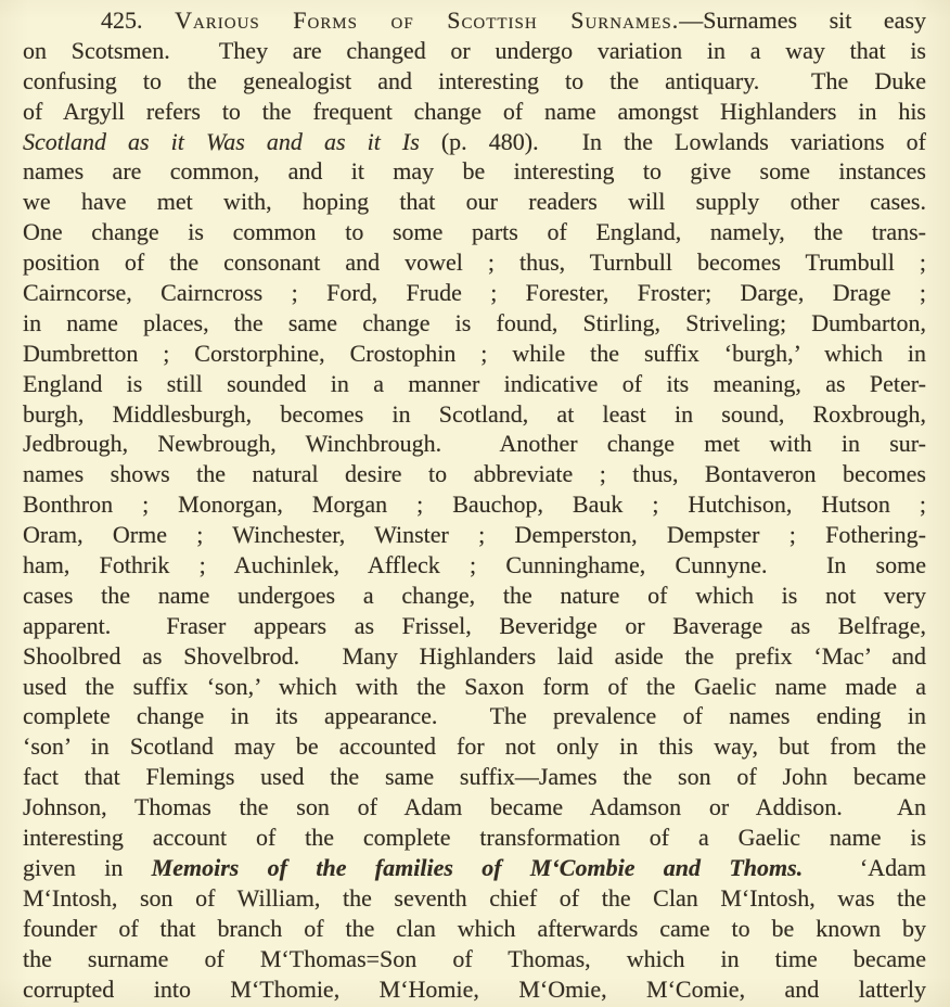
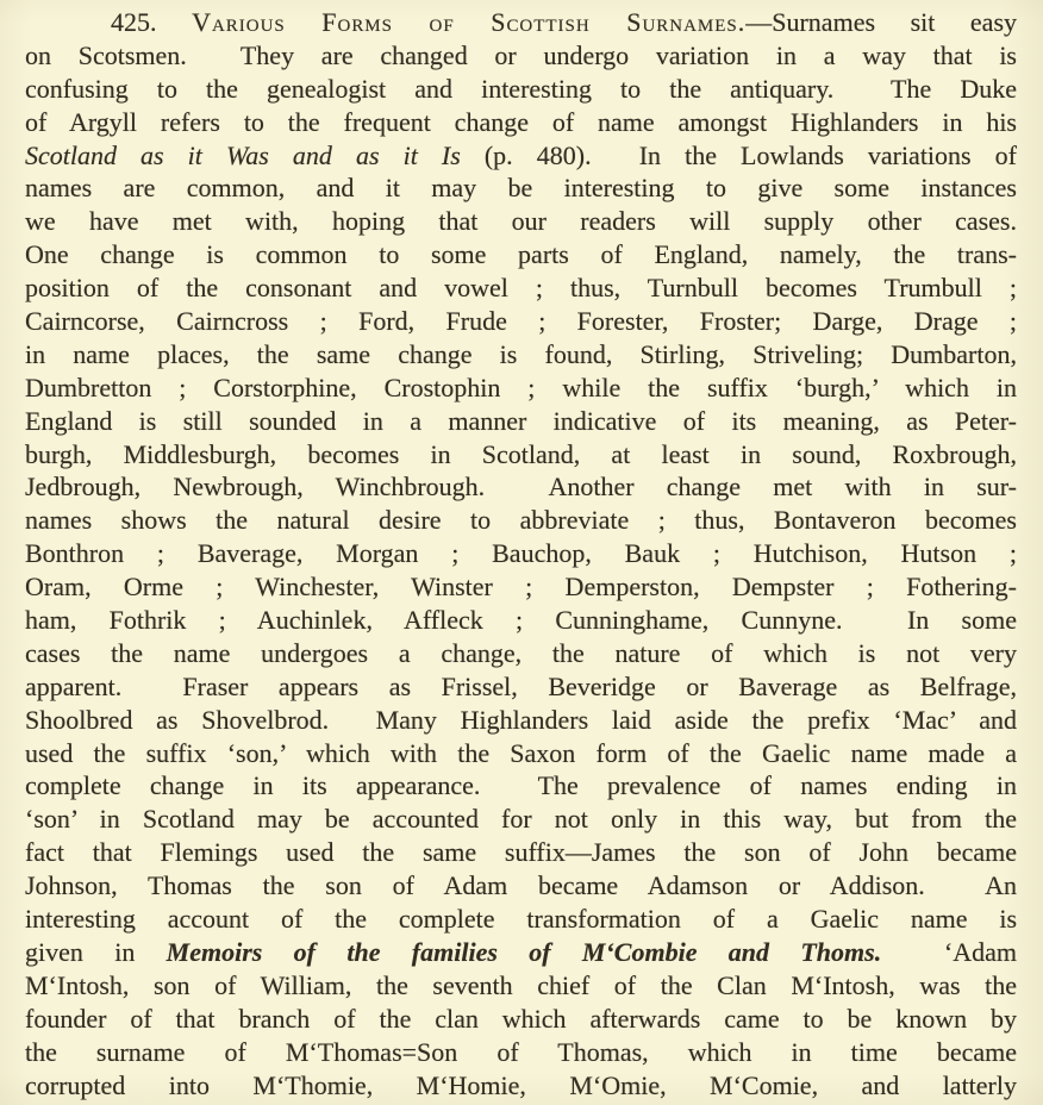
  425. Various Forms of Scottish Surnames.—Surnames sit easy
  on Scotsmen. They are changed or undergo variation in a way that is
  confusing to the genealogist and interesting to the antiquary. The Duke
  of Argyll refers to the frequent change of name amongst Highlanders in his
  Scotland as it Was and as it Is (p. 480). In the Lowlands variations of
  names are common, and it may be interesting to give some instances
  we have met with, hoping that our readers will supply other cases.
  One change is common to some parts of England, namely, the trans-
  position of the consonant and vowel ; thus, Turnbull becomes Trumbull ;
  Cairncorse, Cairncross ; Ford, Frude ; Forester, Froster; Darge, Drage ;
  in name places, the same change is found, Stirling, Striveling; Dumbarton,
  Dumbretton ; Corstorphine, Crostophin ; while the suffix ‘burgh,’ which in
  England is still sounded in a manner indicative of its meaning, as Peter-
  burgh, Middlesburgh, becomes in Scotland, at least in sound, Roxbrough,
  Jedbrough, Newbrough, Winchbrough. Another change met with in sur-
  names shows the natural desire to abbreviate ; thus, Bontaveron becomes
- Bonthron ; Monorgan, Morgan ; Bauchop, Bauk ; Hutchison, Hutson ;
+ Bonthron ; Baverage, Morgan ; Bauchop, Bauk ; Hutchison, Hutson ;
  Oram, Orme ; Winchester, Winster ; Demperston, Dempster ; Fothering-
  ham, Fothrik ; Auchinlek, Affleck ; Cunninghame, Cunnyne. In some
  cases the name undergoes a change, the nature of which is not very
  apparent. Fraser appears as Frissel, Beveridge or Baverage as Belfrage,
  Shoolbred as Shovelbrod. Many Highlanders laid aside the prefix ‘Mac’ and
  used the suffix ‘son,’ which with the Saxon form of the Gaelic name made a
  complete change in its appearance. The prevalence of names ending in
  ‘son’ in Scotland may be accounted for not only in this way, but from the
  fact that Flemings used the same suffix—James the son of John became
  Johnson, Thomas the son of Adam became Adamson or Addison. An
  interesting account of the complete transformation of a Gaelic name is
  given in Memoirs of the families of M‘Combie and Thoms. ‘Adam
  M‘Intosh, son of William, the seventh chief of the Clan M‘Intosh, was the
  founder of that branch of the clan which afterwards came to be known by
  the surname of M‘Thomas=Son of Thomas, which in time became
  corrupted into M‘Thomie, M‘Homie, M‘Omie, M‘Comie, and latterly
